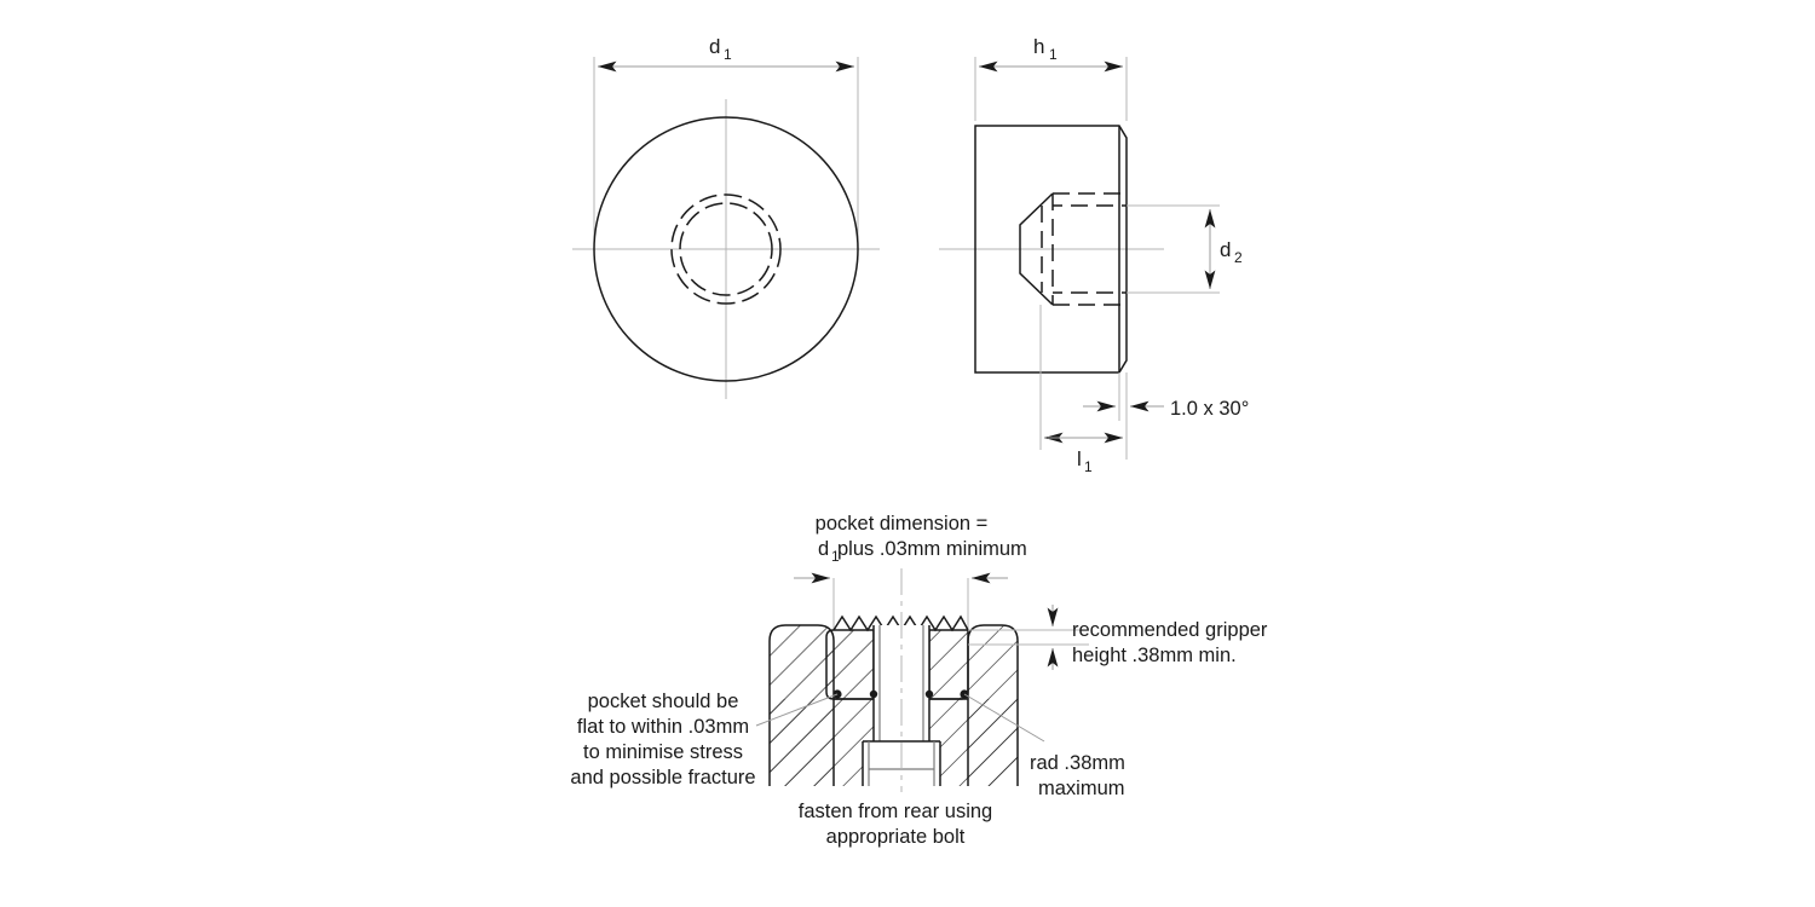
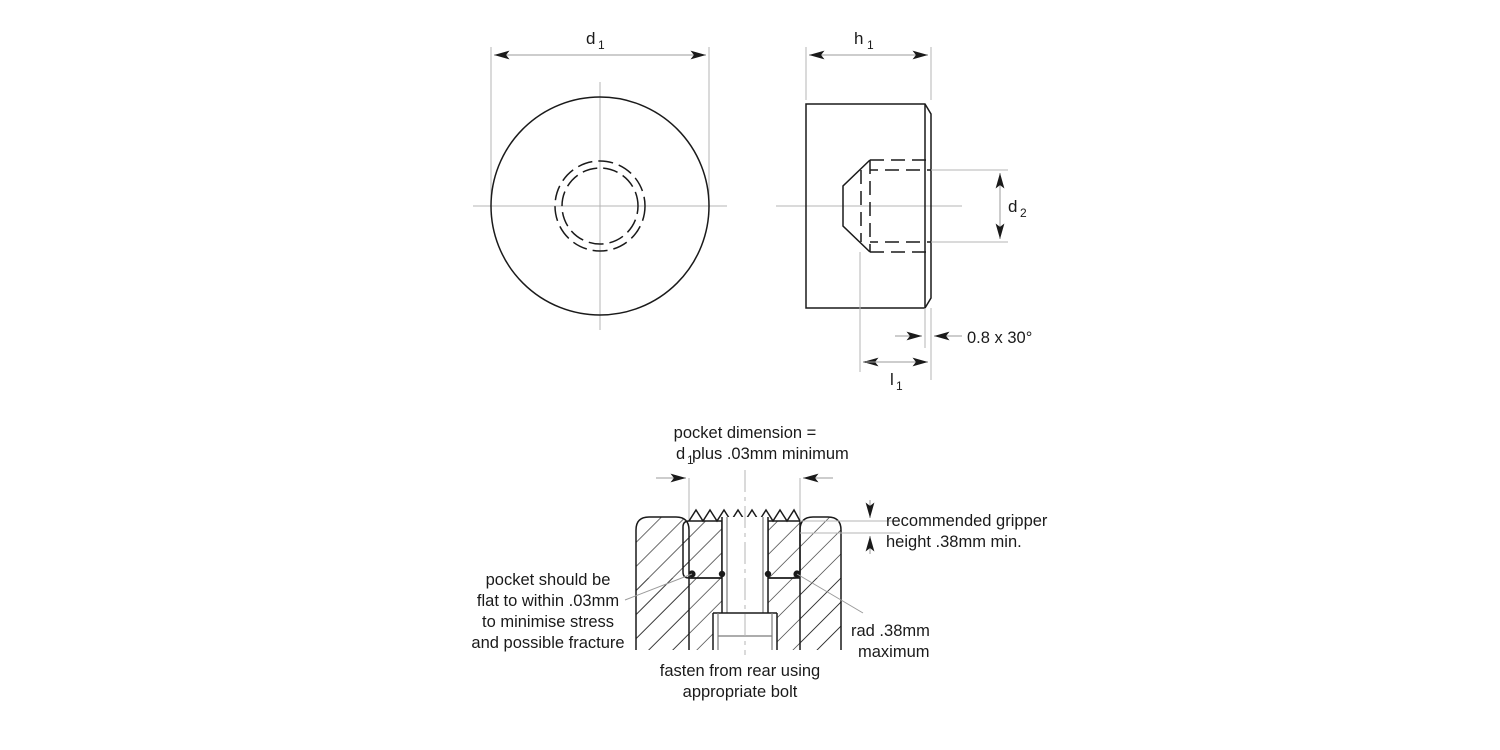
  d
  1
  h
  1
  d
  2
- 1.0 x 30°
+ 0.8 x 30°
  l
  1
  pocket dimension =
  d
  1
  plus .03mm minimum
  recommended gripper
  height .38mm min.
  pocket should be
  flat to within .03mm
  to minimise stress
  and possible fracture
  rad .38mm
  maximum
  fasten from rear using
  appropriate bolt
